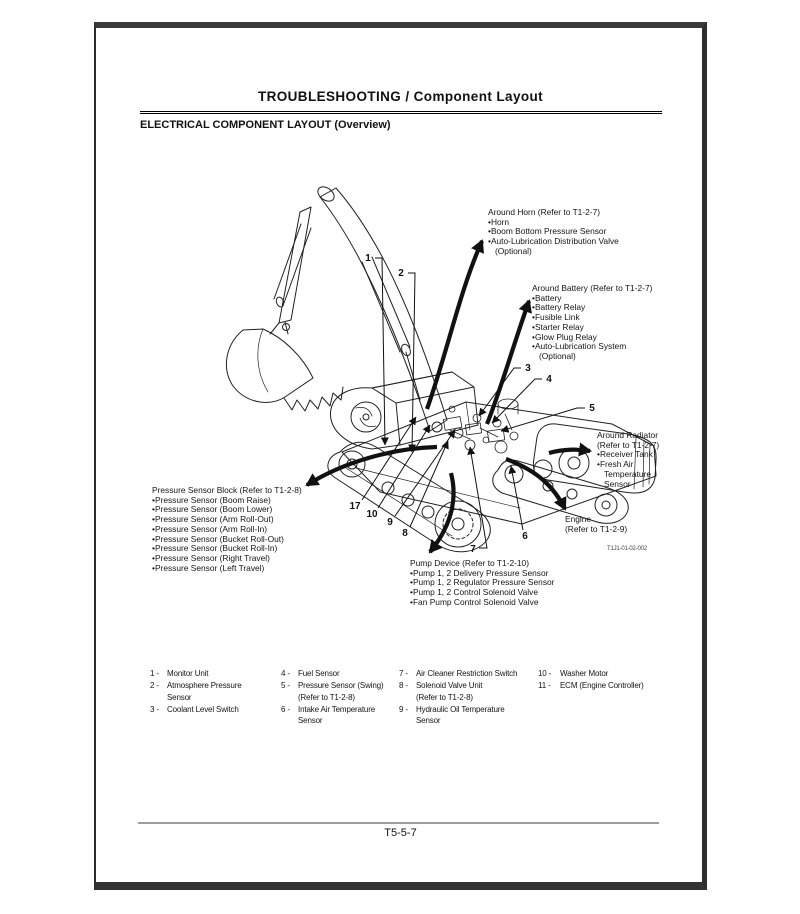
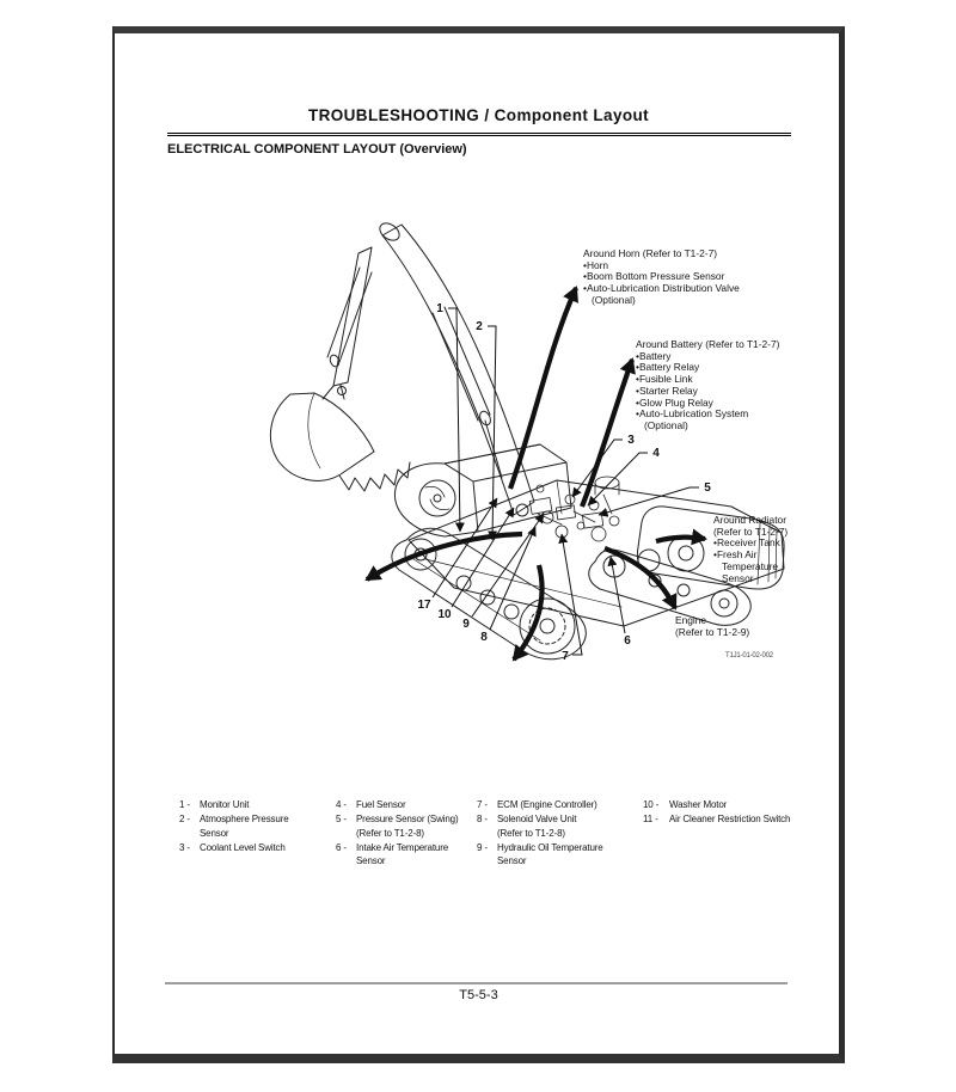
  TROUBLESHOOTING / Component Layout
  ELECTRICAL COMPONENT LAYOUT (Overview)
  1
  2
  3
  4
  5
  6
  7
  8
  9
  10
  17
  Around Horn (Refer to T1-2-7)
  Horn
  Boom Bottom Pressure Sensor
  Auto-Lubrication Distribution Valve
  (Optional)
  Around Battery (Refer to T1-2-7)
  Battery
  Battery Relay
  Fusible Link
  Starter Relay
  Glow Plug Relay
  Auto-Lubrication System
  (Optional)
  Around Radiator
  (Refer to T1-2-7)
  Receiver Tank
  Fresh Air
  Temperature
  Sensor
  Engine
  (Refer to T1-2-9)
- Pressure Sensor Block (Refer to T1-2-8)
- Pressure Sensor (Boom Raise)
- Pressure Sensor (Boom Lower)
- Pressure Sensor (Arm Roll-Out)
- Pressure Sensor (Arm Roll-In)
- Pressure Sensor (Bucket Roll-Out)
- Pressure Sensor (Bucket Roll-In)
- Pressure Sensor (Right Travel)
- Pressure Sensor (Left Travel)
- Pump Device (Refer to T1-2-10)
- Pump 1, 2 Delivery Pressure Sensor
- Pump 1, 2 Regulator Pressure Sensor
- Pump 1, 2 Control Solenoid Valve
- Fan Pump Control Solenoid Valve
  1 -
  Monitor Unit
  2 -
  Atmosphere Pressure
  Sensor
  3 -
  Coolant Level Switch
  4 -
  Fuel Sensor
  5 -
  Pressure Sensor (Swing)
  (Refer to T1-2-8)
  6 -
  Intake Air Temperature
  Sensor
  7 -
- Air Cleaner Restriction Switch
+ ECM (Engine Controller)
  8 -
  Solenoid Valve Unit
  (Refer to T1-2-8)
  9 -
  Hydraulic Oil Temperature
  Sensor
  10 -
  Washer Motor
  11 -
- ECM (Engine Controller)
+ Air Cleaner Restriction Switch
- T5-5-7
+ T5-5-3
